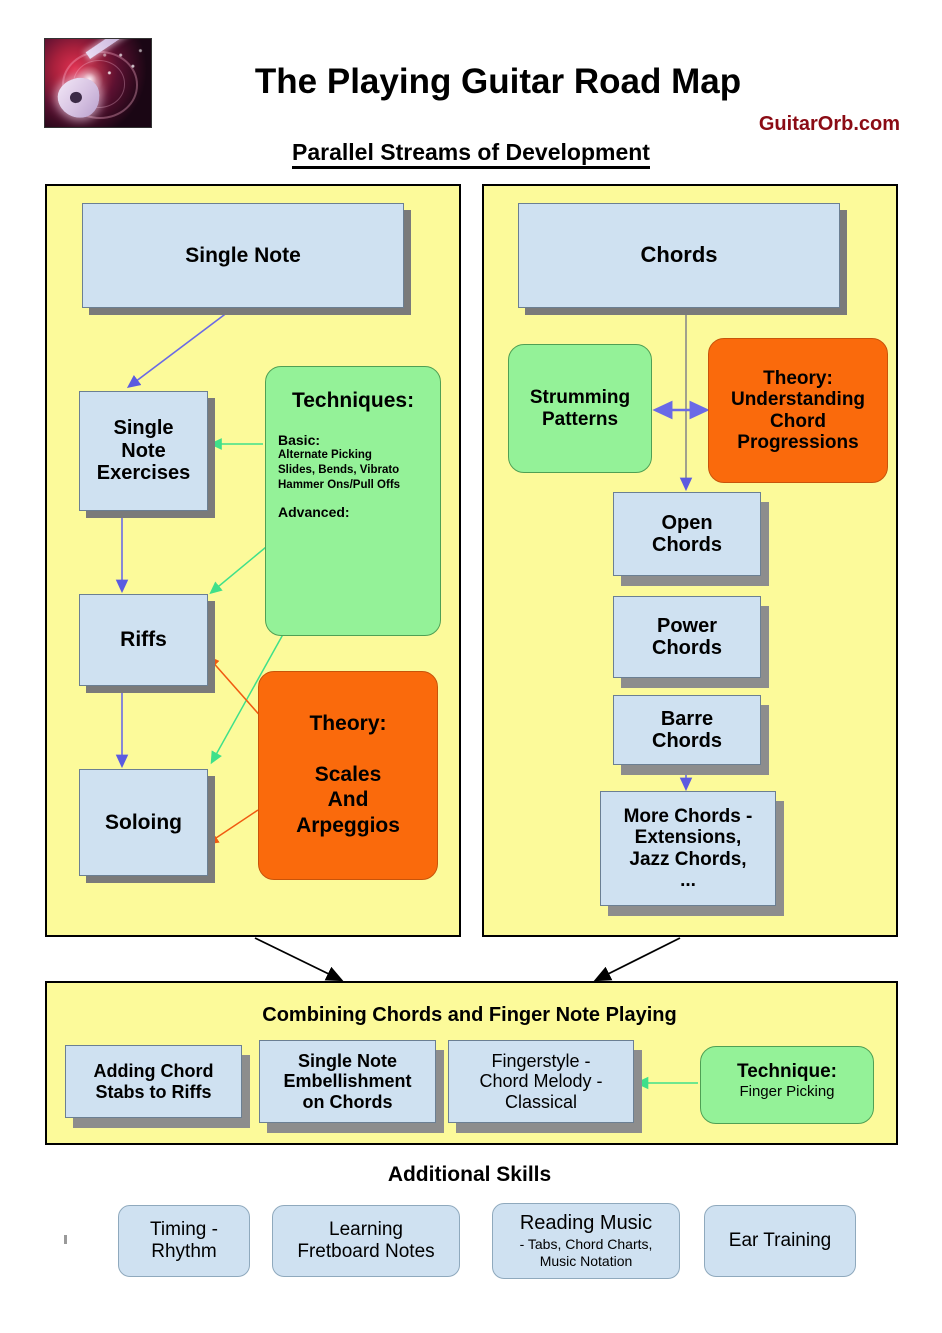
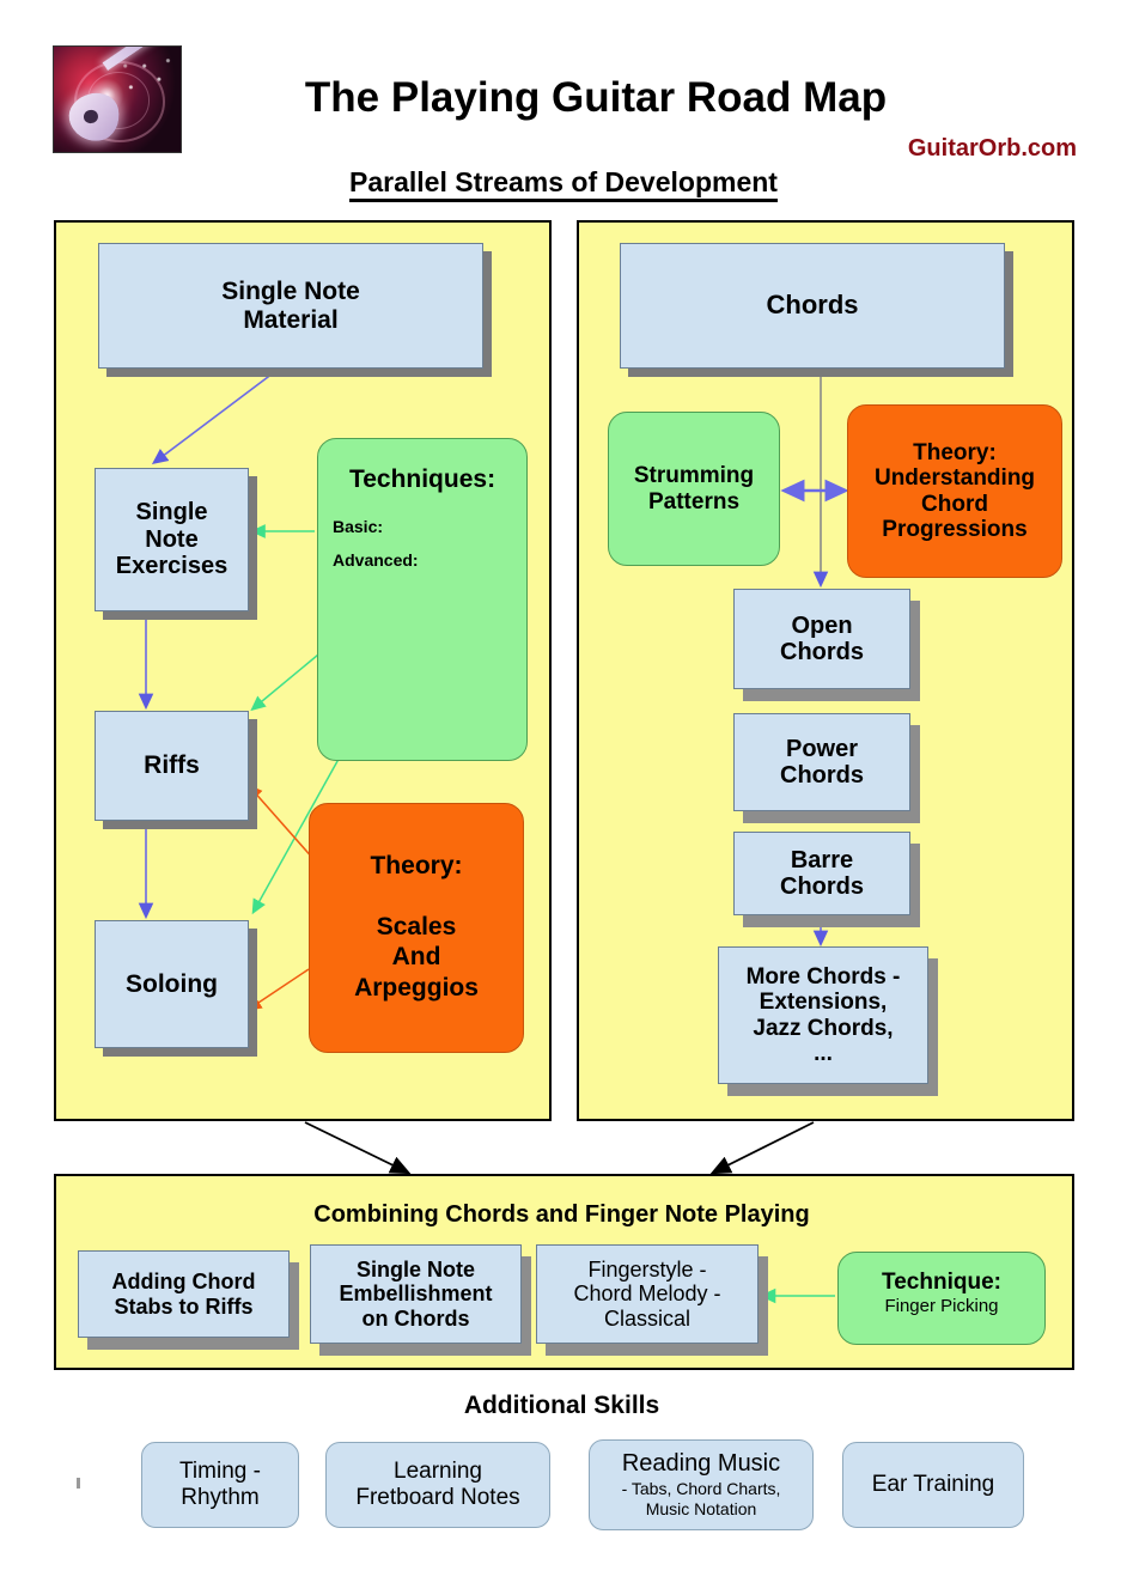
  The Playing Guitar Road Map
  GuitarOrb.com
  Parallel Streams of Development
  Single Note
+ Material
  Single
  Note
  Exercises
  Riffs
  Soloing
  Techniques:
  Basic:
- Alternate Picking
- Slides, Bends, Vibrato
- Hammer Ons/Pull Offs
  Advanced:
  Theory:
  Scales
  And
  Arpeggios
  Chords
  Strumming
  Patterns
  Theory:
  Understanding
  Chord
  Progressions
  Open
  Chords
  Power
  Chords
  Barre
  Chords
  More Chords -
  Extensions,
  Jazz Chords,
  ...
  Combining Chords and Finger Note Playing
  Adding Chord
  Stabs to Riffs
  Single Note
  Embellishment
  on Chords
  Fingerstyle -
  Chord Melody -
  Classical
  Technique:
  Finger Picking
  Additional Skills
  Timing -
  Rhythm
  Learning
  Fretboard Notes
  Reading Music
  - Tabs, Chord Charts,
  Music Notation
  Ear Training
